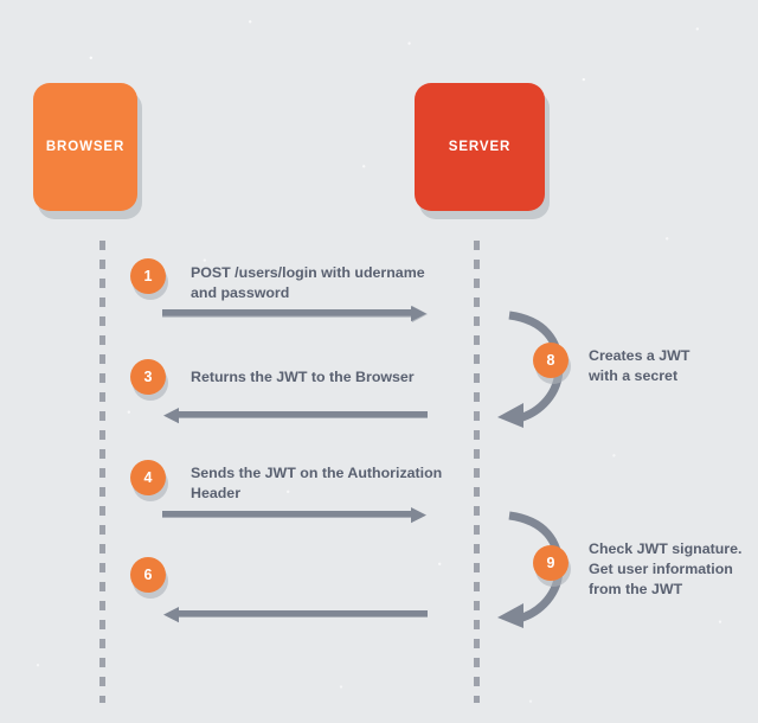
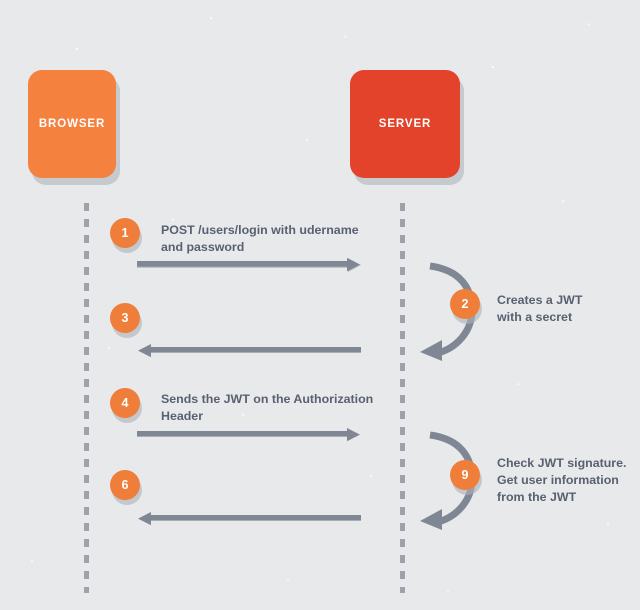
  BROWSER
  SERVER
  1
  POST /users/login with udername
  and password
- 8
+ 2
  Creates a JWT
  with a secret
  3
- Returns the JWT to the Browser
  4
  Sends the JWT on the Authorization
  Header
  9
  Check JWT signature.
  Get user information
  from the JWT
  6
